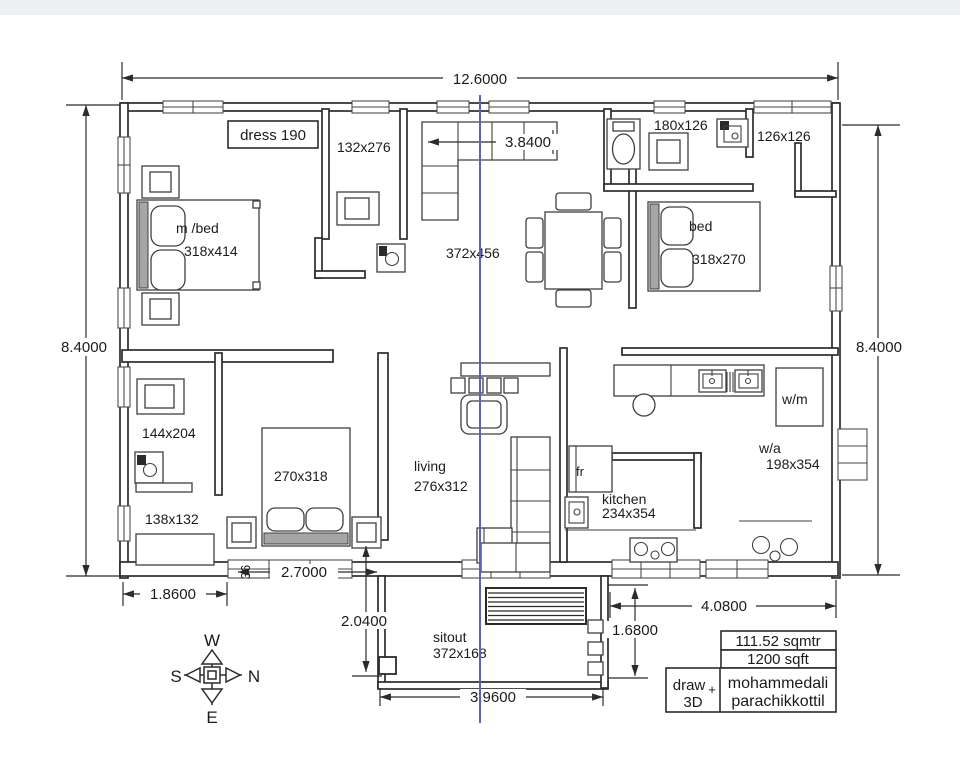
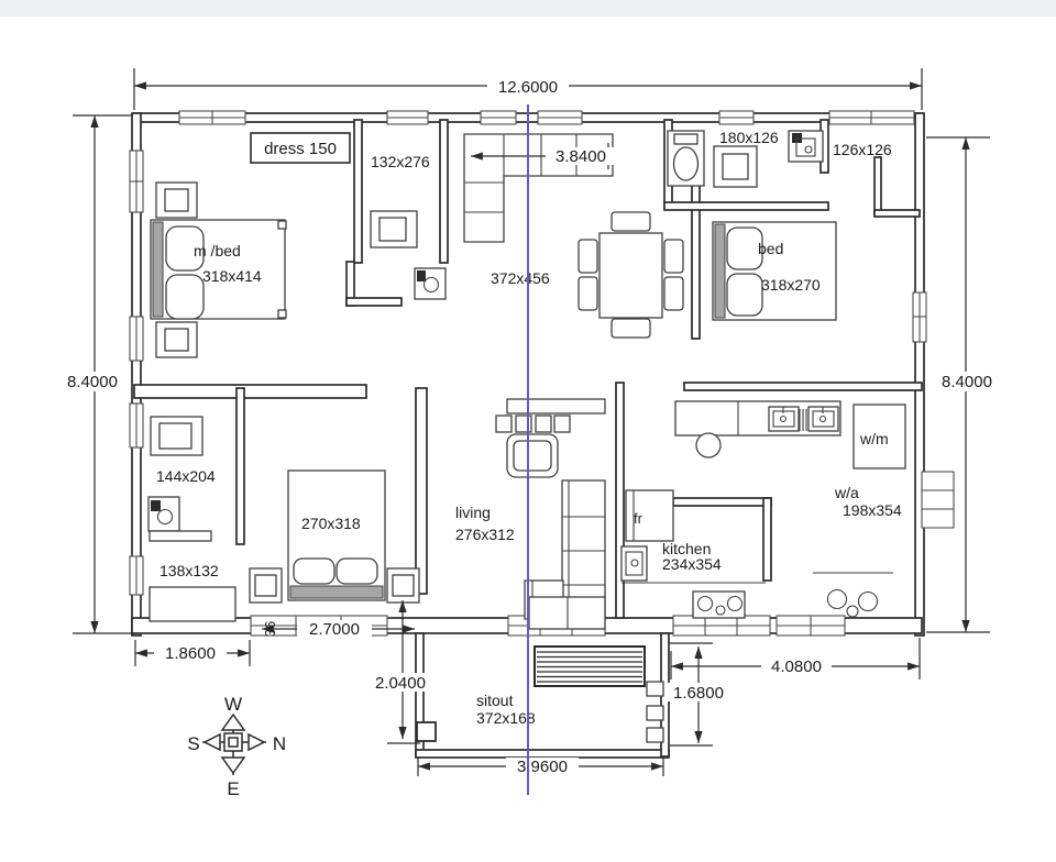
  12.6000
  8.4000
  8.4000
  3.8400
  1.8600
  2.7000
  2.0400
  1.6800
  4.0800
  39600
- dress 190
+ dress 150
  m /bed
  318x414
  132x276
  372x56
  180x126
  126x126
  bed
  318x270
  144x204
  138x132
  270x318
  living
  276x312
  fr
  kitchen
  234x354
  w/m
  w/a
  198x354
  sitout
  372x168
  W
  N
  S
  E
- 111.52 sqmtr
- 1200 sqft
- draw
- +
- 3D
- mohammedali
- parachikkottil
